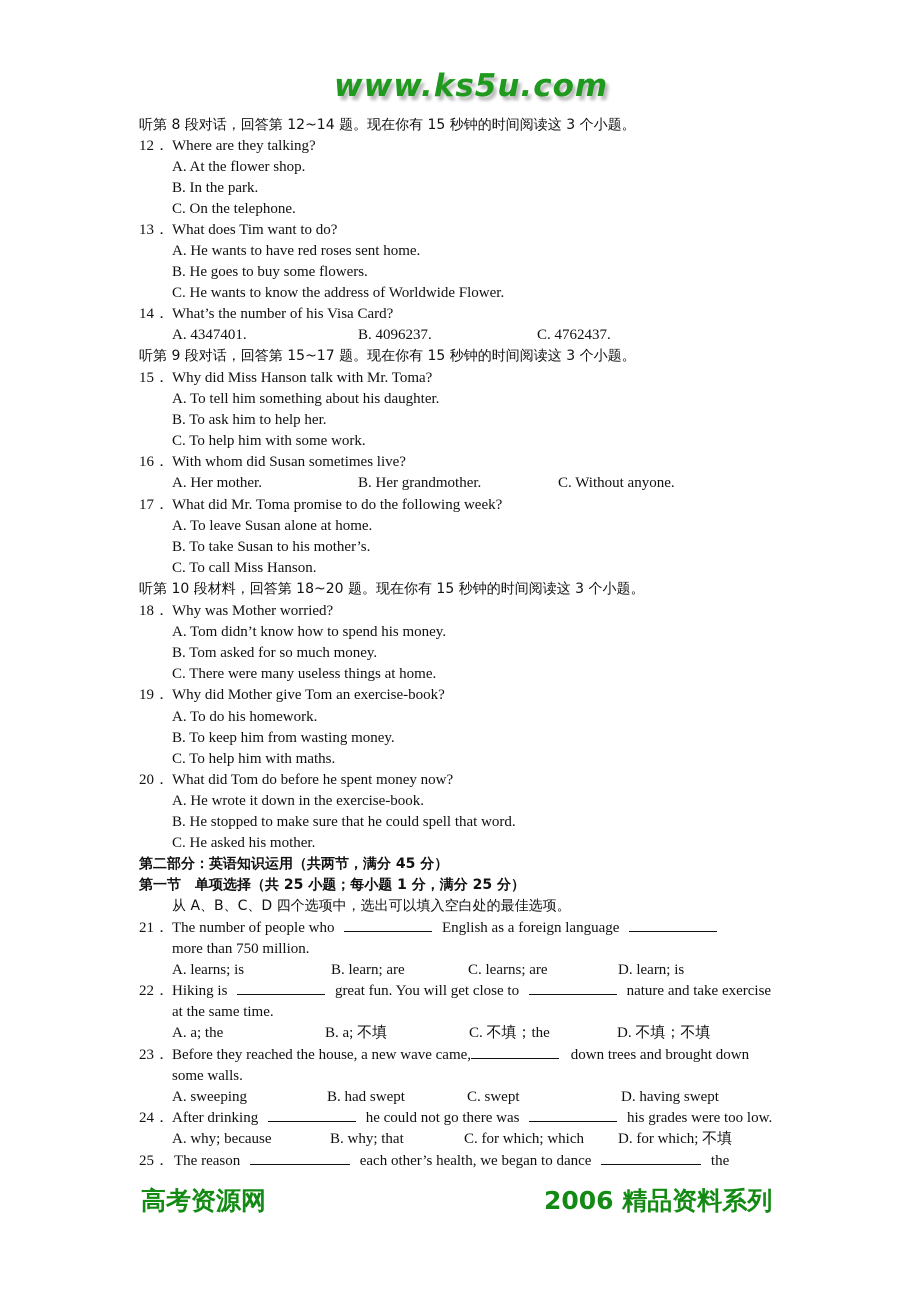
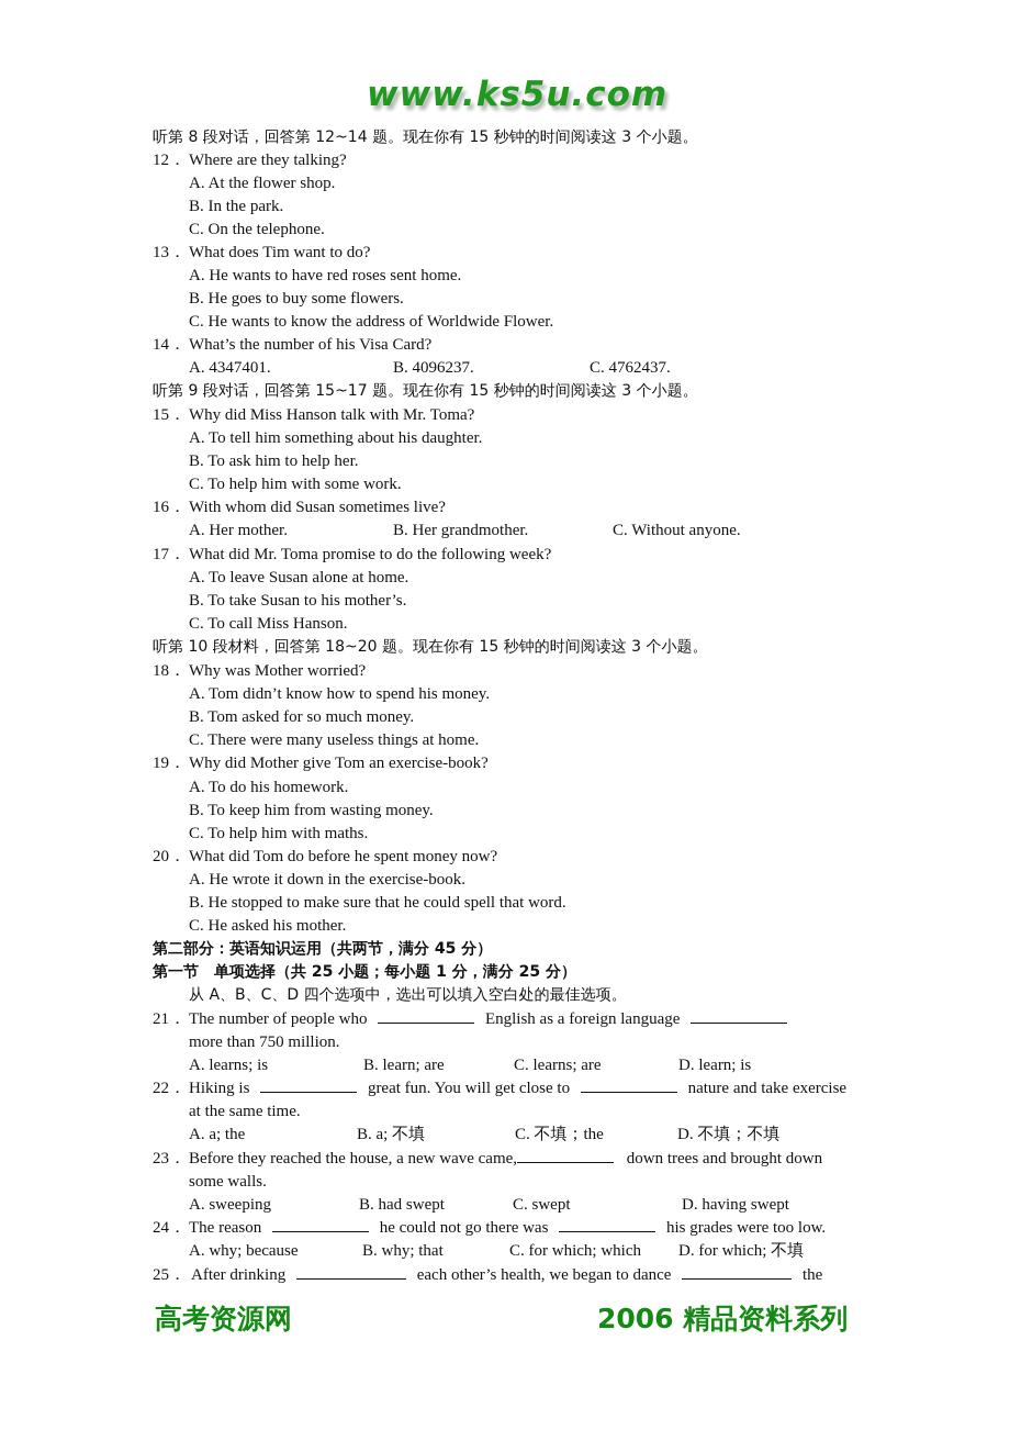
  www.ks5u.com
  听第 8 段对话，回答第 12~14 题。现在你有 15 秒钟的时间阅读这 3 个小题。
  12．
  Where are they talking?
  A. At the flower shop.
  B. In the park.
  C. On the telephone.
  13．
  What does Tim want to do?
  A. He wants to have red roses sent home.
  B. He goes to buy some flowers.
  C. He wants to know the address of Worldwide Flower.
  14．
  What’s the number of his Visa Card?
  A. 4347401.
  B. 4096237.
  C. 4762437.
  听第 9 段对话，回答第 15~17 题。现在你有 15 秒钟的时间阅读这 3 个小题。
  15．
  Why did Miss Hanson talk with Mr. Toma?
  A. To tell him something about his daughter.
  B. To ask him to help her.
  C. To help him with some work.
  16．
  With whom did Susan sometimes live?
  A. Her mother.
  B. Her grandmother.
  C. Without anyone.
  17．
  What did Mr. Toma promise to do the following week?
  A. To leave Susan alone at home.
  B. To take Susan to his mother’s.
  C. To call Miss Hanson.
  听第 10 段材料，回答第 18~20 题。现在你有 15 秒钟的时间阅读这 3 个小题。
  18．
  Why was Mother worried?
  A. Tom didn’t know how to spend his money.
  B. Tom asked for so much money.
  C. There were many useless things at home.
  19．
  Why did Mother give Tom an exercise-book?
  A. To do his homework.
  B. To keep him from wasting money.
  C. To help him with maths.
  20．
  What did Tom do before he spent money now?
  A. He wrote it down in the exercise-book.
  B. He stopped to make sure that he could spell that word.
  C. He asked his mother.
  第二部分：英语知识运用（共两节，满分 45 分）
  第一节 单项选择（共 25 小题；每小题 1 分，满分 25 分）
  从 A、B、C、D 四个选项中，选出可以填入空白处的最佳选项。
  21．
  The number of people who English as a foreign language
  more than 750 million.
  A. learns; is
  B. learn; are
  C. learns; are
  D. learn; is
  22．
  Hiking is great fun. You will get close to nature and take exercise
  at the same time.
  A. a; the
  B. a; 不填
  C. 不填；the
  D. 不填；不填
  23．
  Before they reached the house, a new wave came, down trees and brought down
  some walls.
  A. sweeping
  B. had swept
  C. swept
  D. having swept
  24．
- After drinking he could not go there was his grades were too low.
+ The reason he could not go there was his grades were too low.
  A. why; because
  B. why; that
  C. for which; which
  D. for which; 不填
  25．
- The reason each other’s health, we began to dance the
+ After drinking each other’s health, we began to dance the
  高考资源网
  2006 精品资料系列
